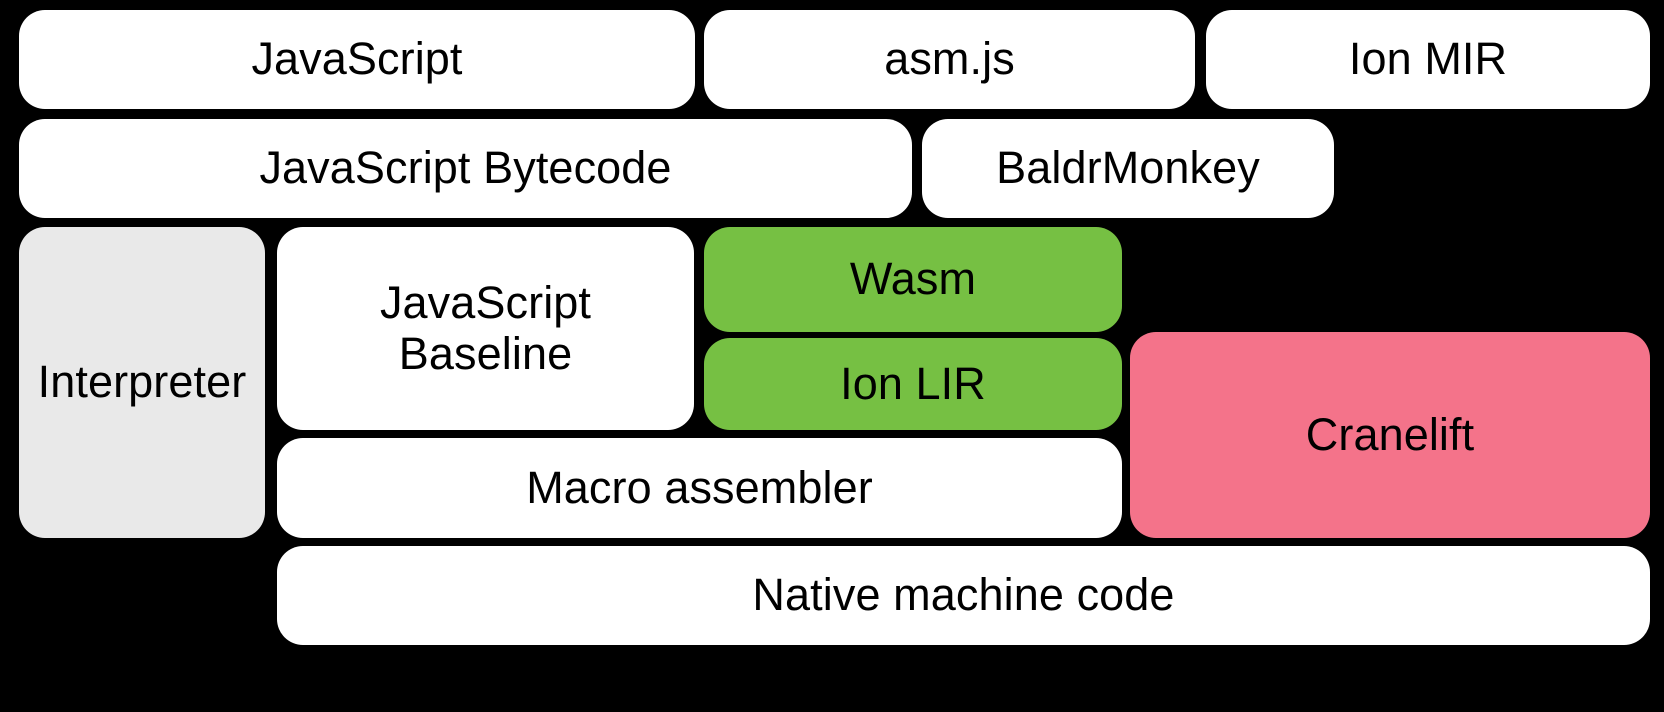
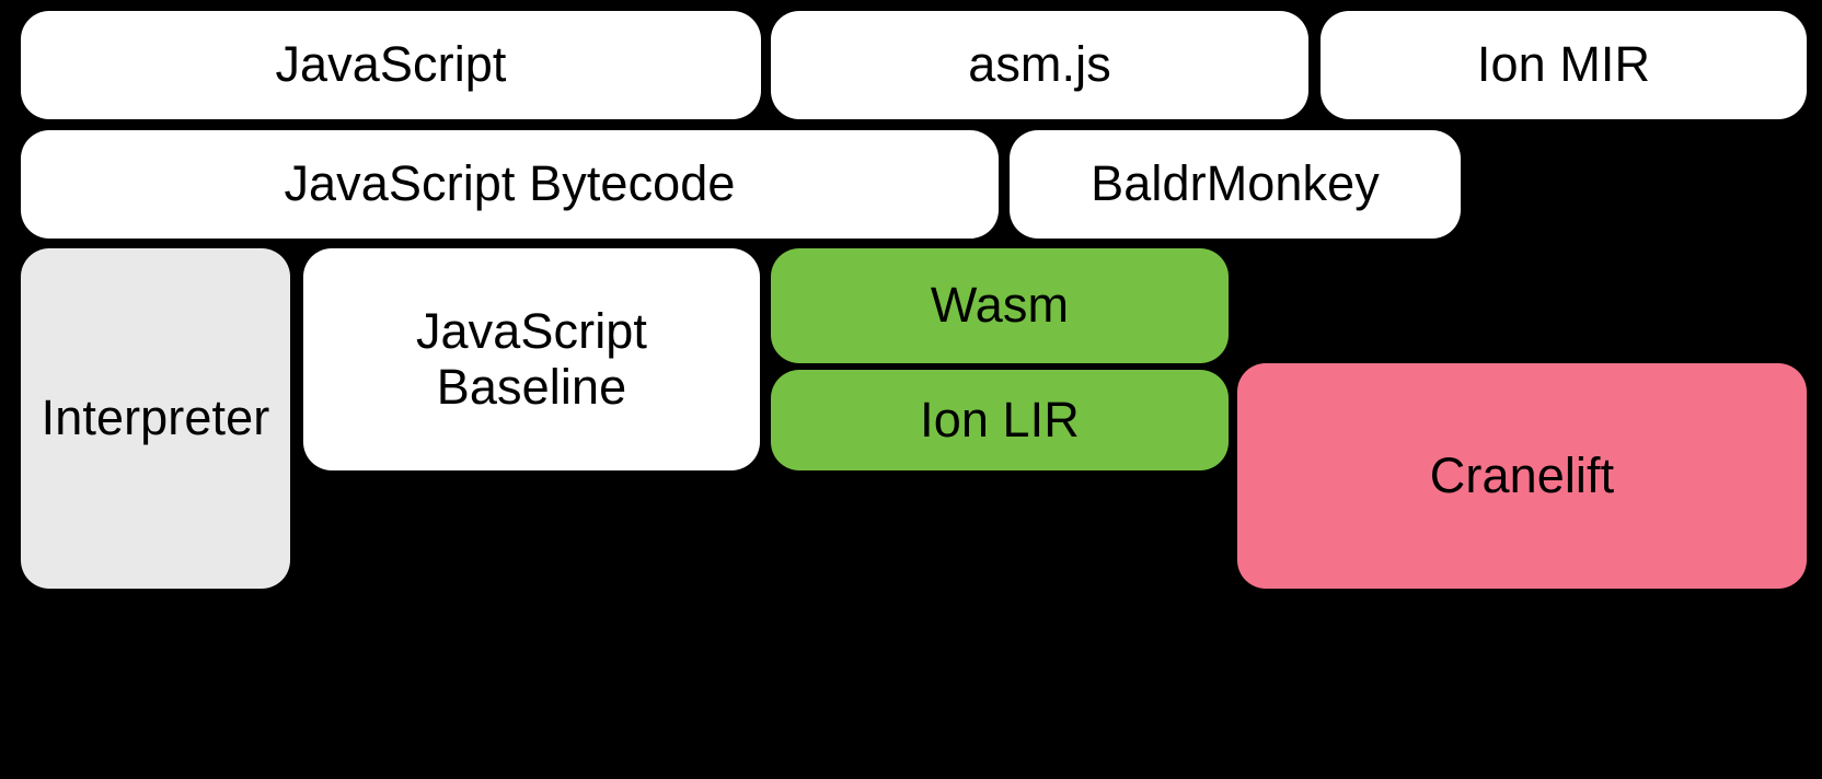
  JavaScript
  asm.js
  Ion MIR
  JavaScript Bytecode
  BaldrMonkey
  Interpreter
  JavaScript
  Baseline
  Wasm
  Ion LIR
  Cranelift
- Macro assembler
- Native machine code
